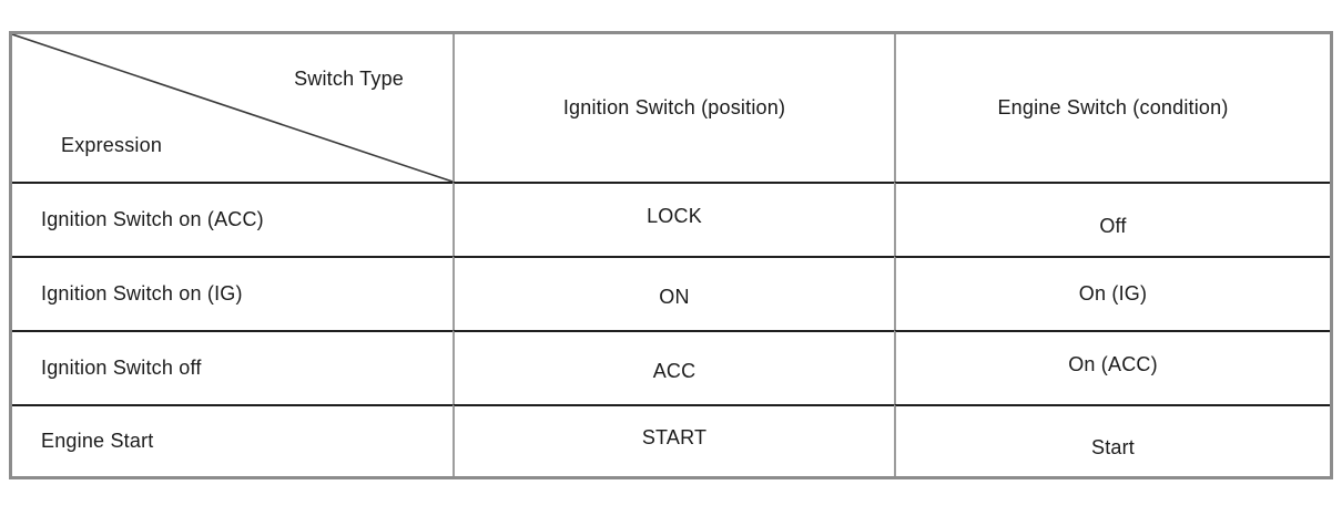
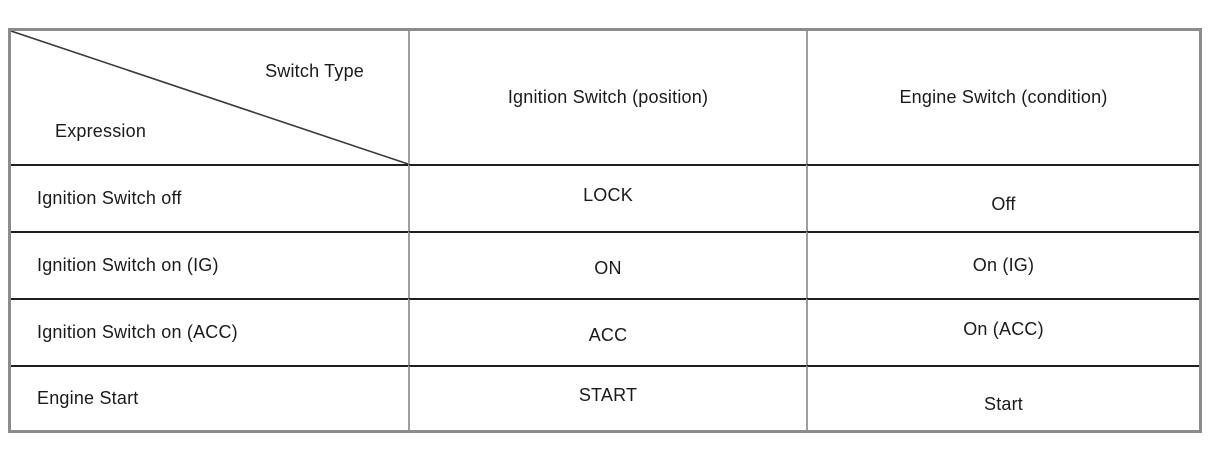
  Switch Type
  Expression
  Ignition Switch (position)
  Engine Switch (condition)
- Ignition Switch on (ACC)
+ Ignition Switch off
  LOCK
  Off
  Ignition Switch on (IG)
  ON
  On (IG)
- Ignition Switch off
+ Ignition Switch on (ACC)
  ACC
  On (ACC)
  Engine Start
  START
  Start
